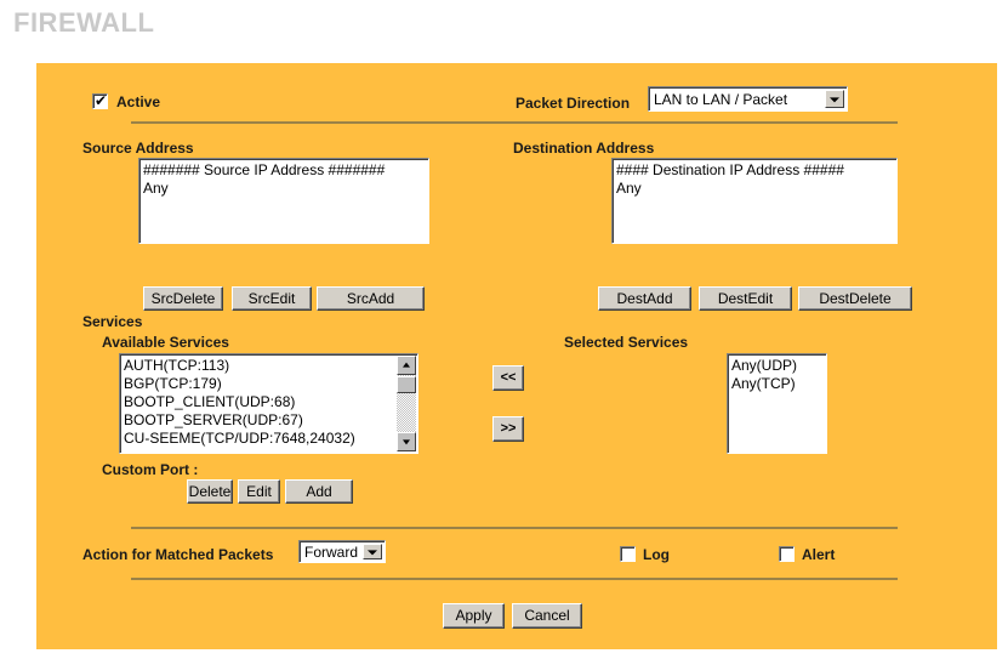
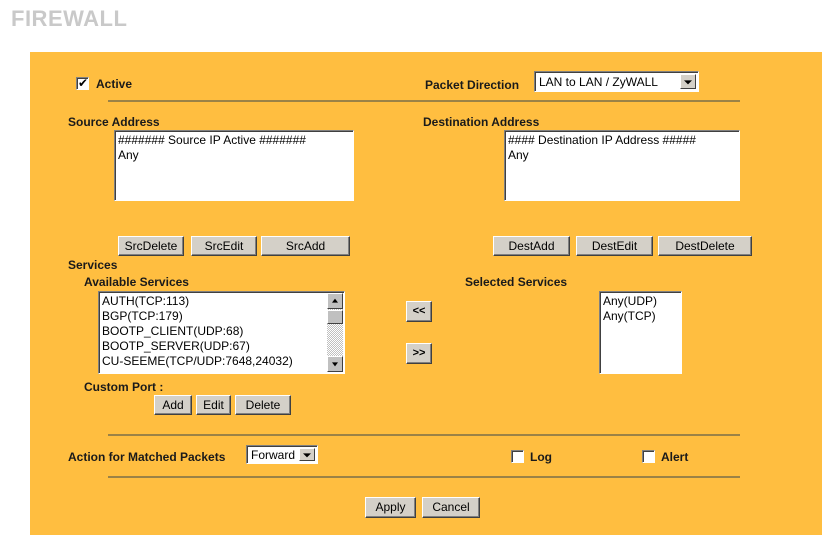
  FIREWALL
  ✔
  Active
  Packet Direction
- LAN to LAN / Packet
+ LAN to LAN / ZyWALL
  Source Address
- ####### Source IP Address #######
+ ####### Source IP Active #######
  Any
  SrcDelete
  SrcEdit
  SrcAdd
  Destination Address
  #### Destination IP Address #####
  Any
  DestAdd
  DestEdit
  DestDelete
  Services
  Available Services
  AUTH(TCP:113)
  BGP(TCP:179)
  BOOTP_CLIENT(UDP:68)
  BOOTP_SERVER(UDP:67)
  CU-SEEME(TCP/UDP:7648,24032)
  <<
  >>
  Selected Services
  Any(UDP)
  Any(TCP)
  Custom Port :
- Delete
+ Add
  Edit
- Add
+ Delete
  Action for Matched Packets
  Forward
  Log
  Alert
  Apply
  Cancel
